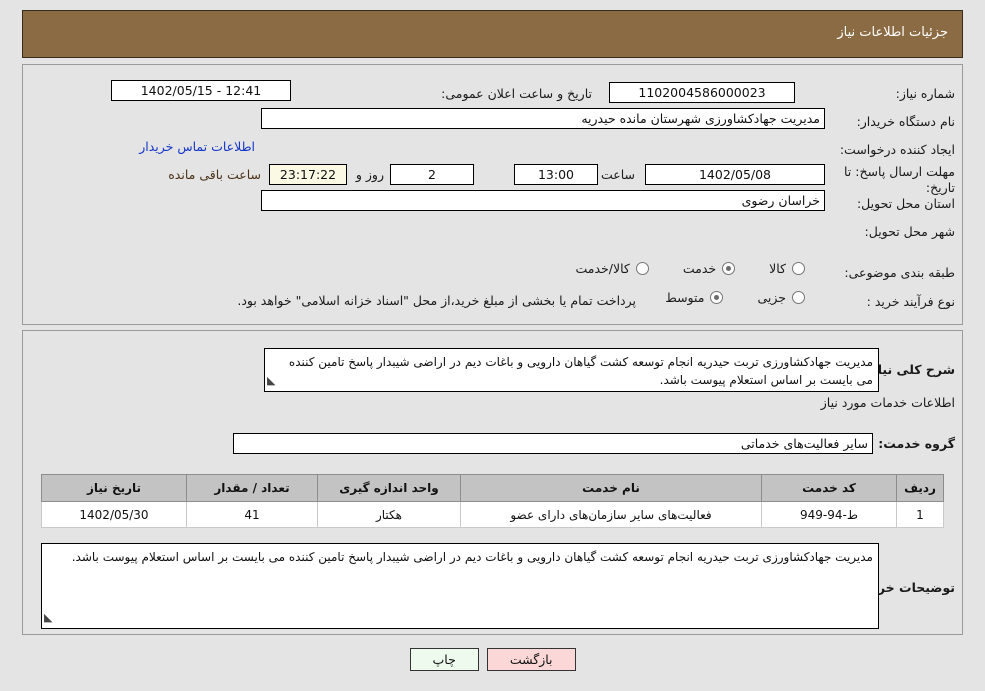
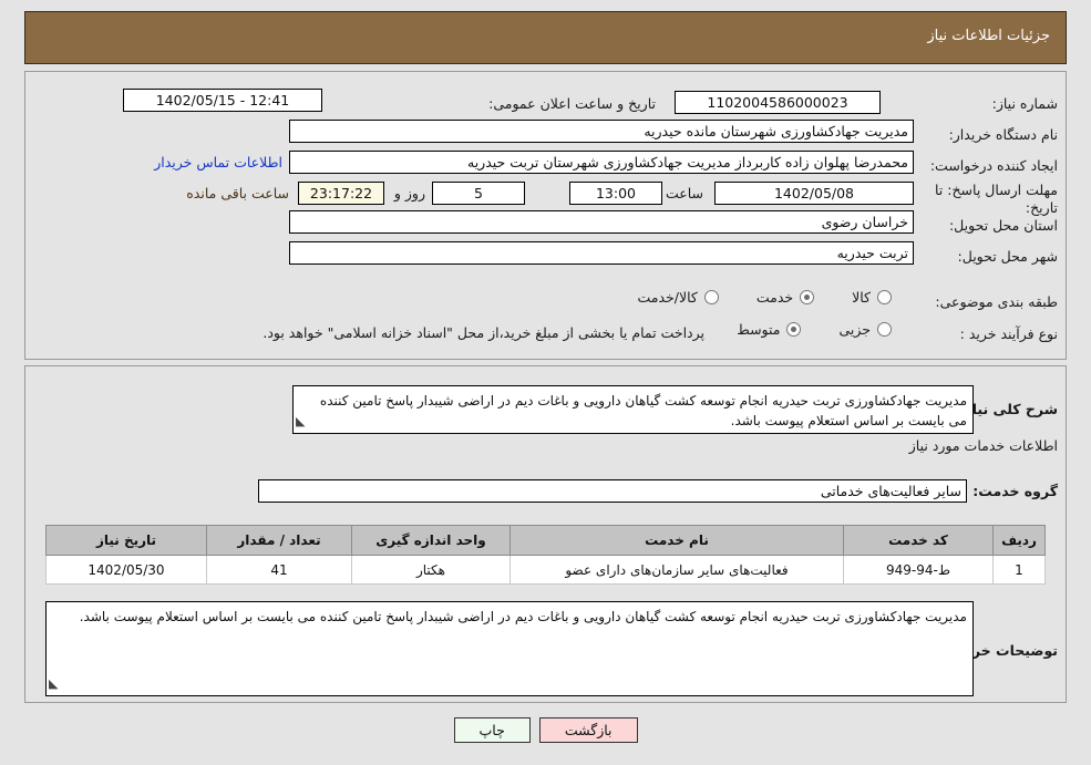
  جزئیات اطلاعات نیاز
  شماره نیاز:
  1102004586000023
  تاریخ و ساعت اعلان عمومی:
  12:41 - 1402/05/15
  نام دستگاه خریدار:
  مدیریت جهادکشاورزی شهرستان مانده حیدریه
  ایجاد کننده درخواست:
+ محمدرضا پهلوان زاده کاربرداز مدیریت جهادکشاورزی شهرستان تربت حیدریه
  اطلاعات تماس خریدار
  مهلت ارسال پاسخ: تا تاریخ:
  1402/05/08
  ساعت
  13:00
- 2
+ 5
  روز و
  23:17:22
  ساعت باقی مانده
  استان محل تحویل:
  خراسان رضوی
  شهر محل تحویل:
+ تربت حیدریه
  طبقه بندی موضوعی:
  کالا
  خدمت
  کالا/خدمت
  نوع فرآیند خرید :
  جزیی
  متوسط
  پرداخت تمام یا بخشی از مبلغ خرید،از محل "اسناد خزانه اسلامی" خواهد بود.
  شرح کلی نیا
  مدیریت جهادکشاورزی تربت حیدریه انجام توسعه کشت گیاهان دارویی و باغات دیم در اراضی شیبدار پاسخ تامین کننده می بایست بر اساس استعلام پیوست باشد.
  اطلاعات خدمات مورد نیاز
  گروه خدمت:
  سایر فعالیت‌های خدماتی
  ردیف	کد خدمت	نام خدمت	واحد اندازه گیری	تعداد / مقدار	تاریخ نیاز
  1	ط-94-949	فعالیت‌های سایر سازمان‌های دارای عضو	هکتار	41	1402/05/30
  مدیریت جهادکشاورزی تربت حیدریه انجام توسعه کشت گیاهان دارویی و باغات دیم در اراضی شیبدار پاسخ تامین کننده می بایست بر اساس استعلام پیوست باشد.
  بازگشت
  چاپ
